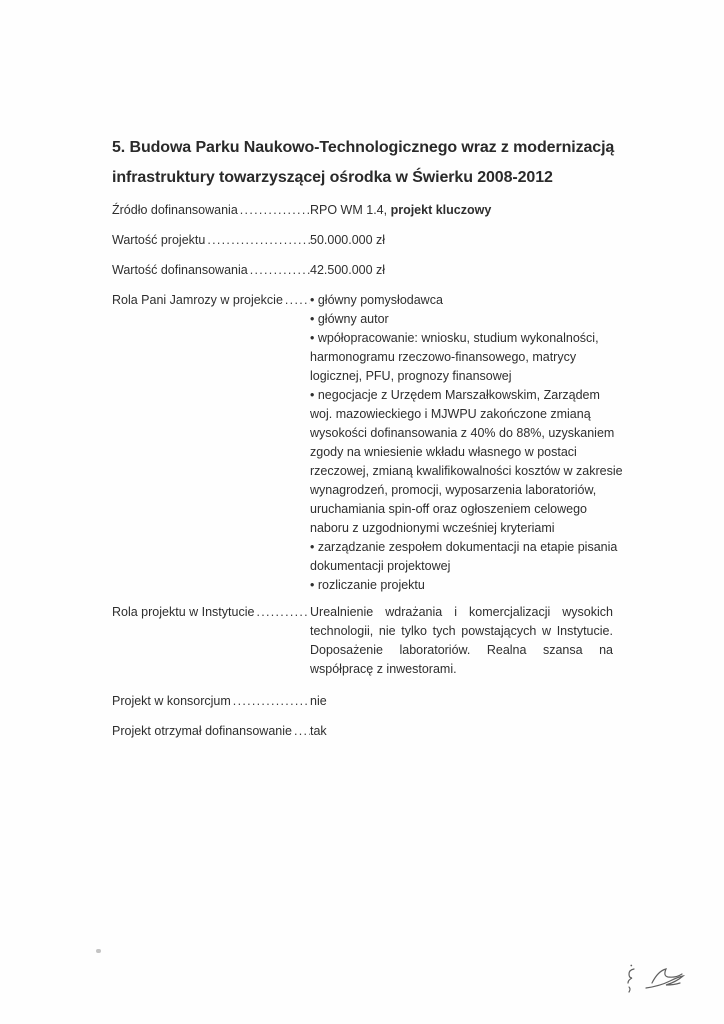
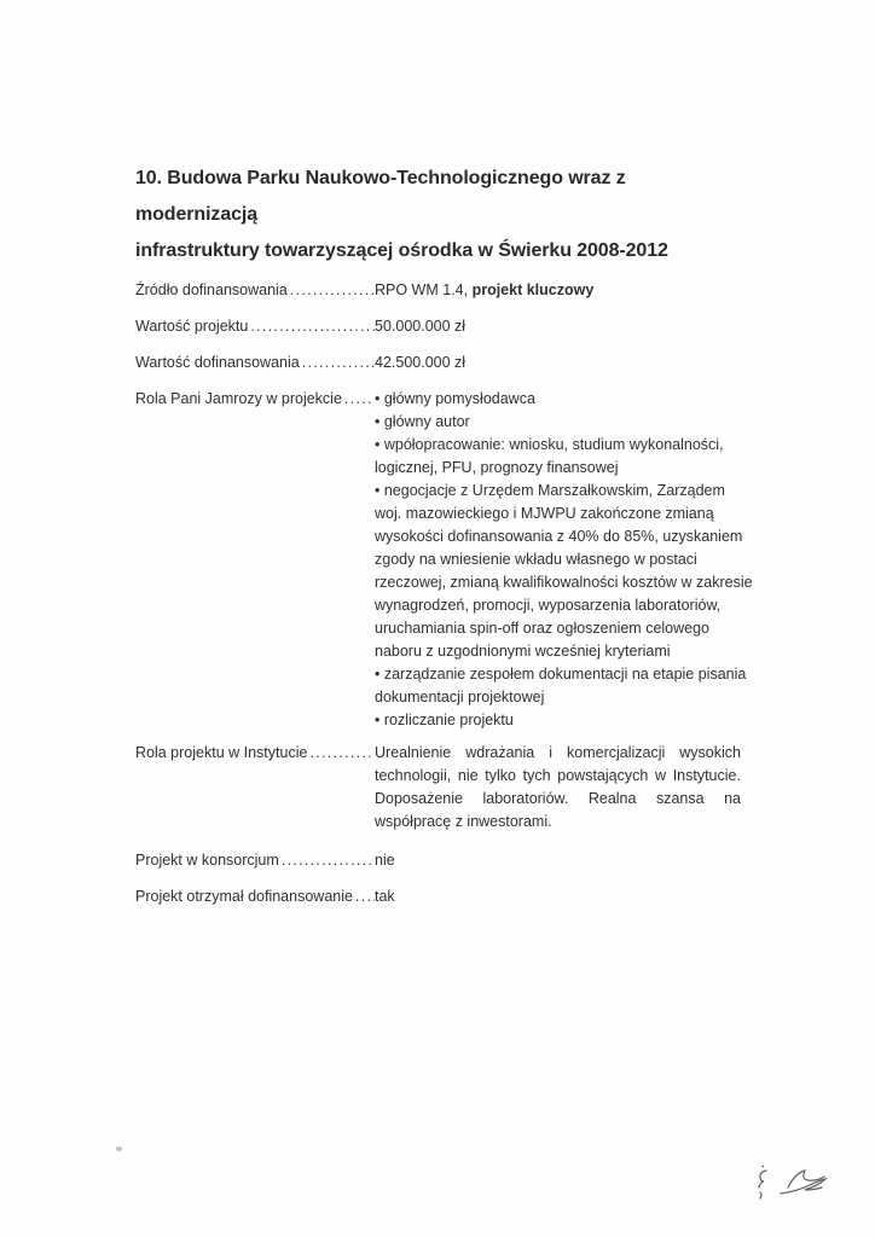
- 5. Budowa Parku Naukowo-Technologicznego wraz z modernizacją
+ 10. Budowa Parku Naukowo-Technologicznego wraz z modernizacją
  infrastruktury towarzyszącej ośrodka w Świerku 2008-2012
  Źródło dofinansowania
  RPO WM 1.4, projekt kluczowy
  Wartość projektu
  50.000.000 zł
  Wartość dofinansowania
  42.500.000 zł
  Rola Pani Jamrozy w projekcie
  • główny pomysłodawca
  • główny autor
  • wpółopracowanie: wniosku, studium wykonalności,
- harmonogramu rzeczowo-finansowego, matrycy
  logicznej, PFU, prognozy finansowej
  • negocjacje z Urzędem Marszałkowskim, Zarządem
  woj. mazowieckiego i MJWPU zakończone zmianą
- wysokości dofinansowania z 40% do 88%, uzyskaniem
+ wysokości dofinansowania z 40% do 85%, uzyskaniem
  zgody na wniesienie wkładu własnego w postaci
  rzeczowej, zmianą kwalifikowalności kosztów w zakresie
  wynagrodzeń, promocji, wyposarzenia laboratoriów,
  uruchamiania spin-off oraz ogłoszeniem celowego
  naboru z uzgodnionymi wcześniej kryteriami
  • zarządzanie zespołem dokumentacji na etapie pisania
  dokumentacji projektowej
  • rozliczanie projektu
  Rola projektu w Instytucie
  Urealnienie
  wdrażania
  i
  komercjalizacji
  wysokich
  technologii,
  nie
  tylko
  tych
  powstających
  w
  Instytucie.
  Doposażenie
  laboratoriów.
  Realna
  szansa
  na
  współpracę z inwestorami.
  Projekt w konsorcjum
  nie
  Projekt otrzymał dofinansowanie
  tak
